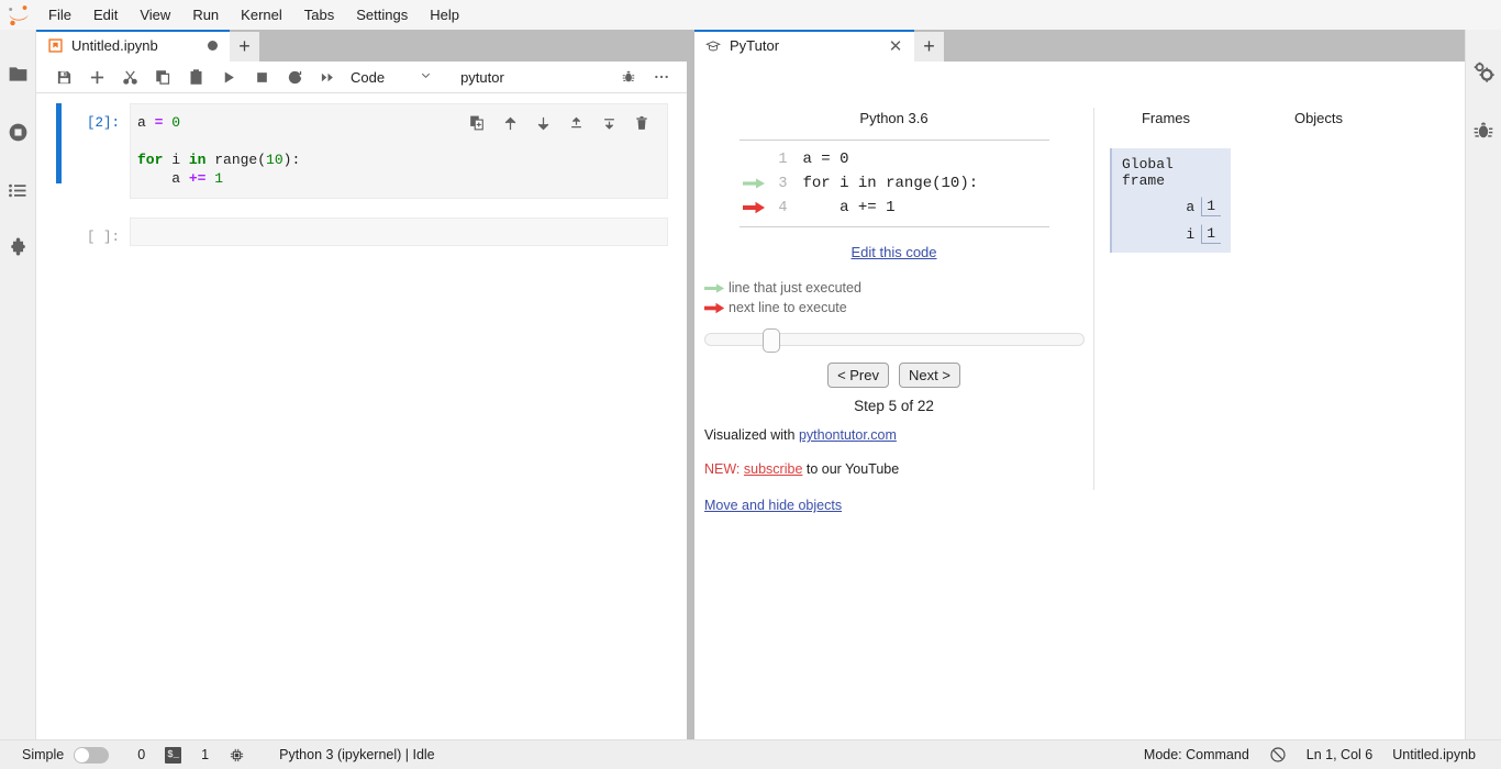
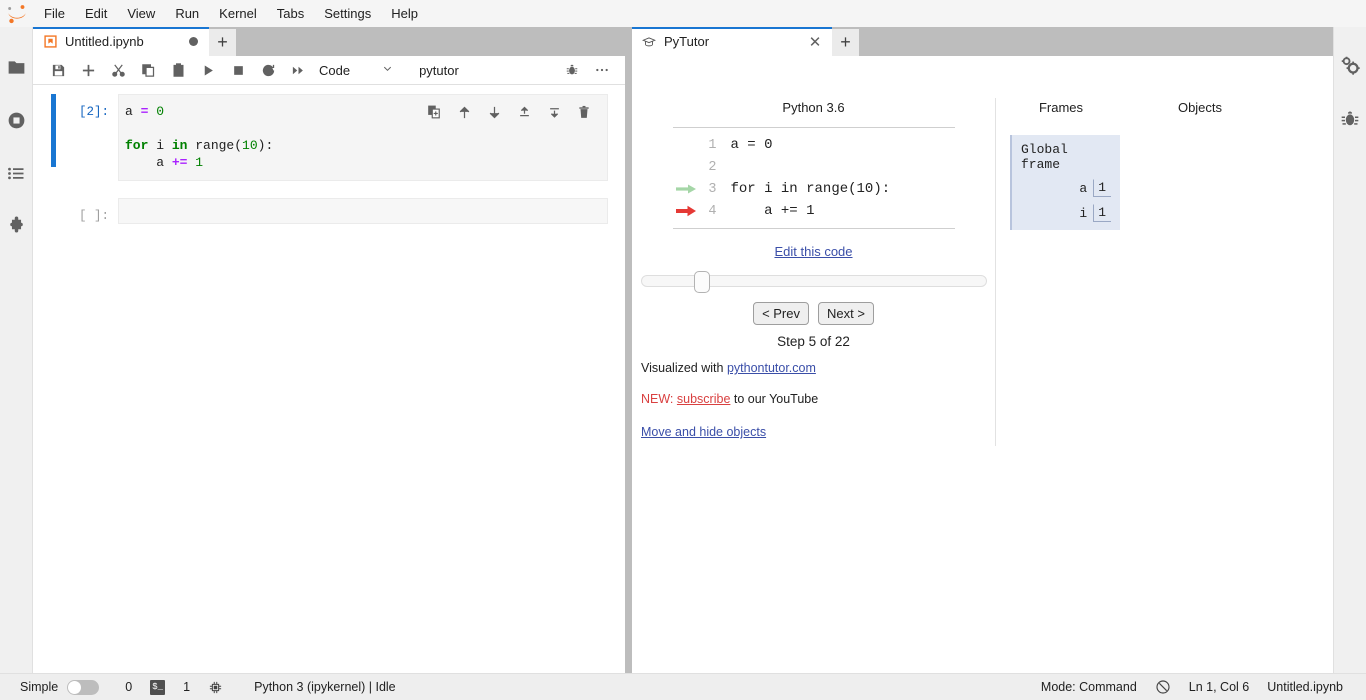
  File
  Edit
  View
  Run
  Kernel
  Tabs
  Settings
  Help
  Untitled.ipynb
  +
  Code
  pytutor
  [2]:
  a = 0
  for i in range(10):
  a += 1
  [ ]:
  PyTutor
  ✕
  +
  Python 3.6
  1
  a = 0
+ 2
  3
  for i in range(10):
  4
  a += 1
  Edit this code
- line that just executed
- next line to execute
  < Prev
  Next >
  Step 5 of 22
  Visualized with pythontutor.com
  NEW: subscribe to our YouTube
  Move and hide objects
  Frames
  Objects
  Global frame
  a
  1
  i
  1
  Simple
  0
  $_
  1
  Python 3 (ipykernel) | Idle
  Mode: Command
  Ln 1, Col 6
  Untitled.ipynb
